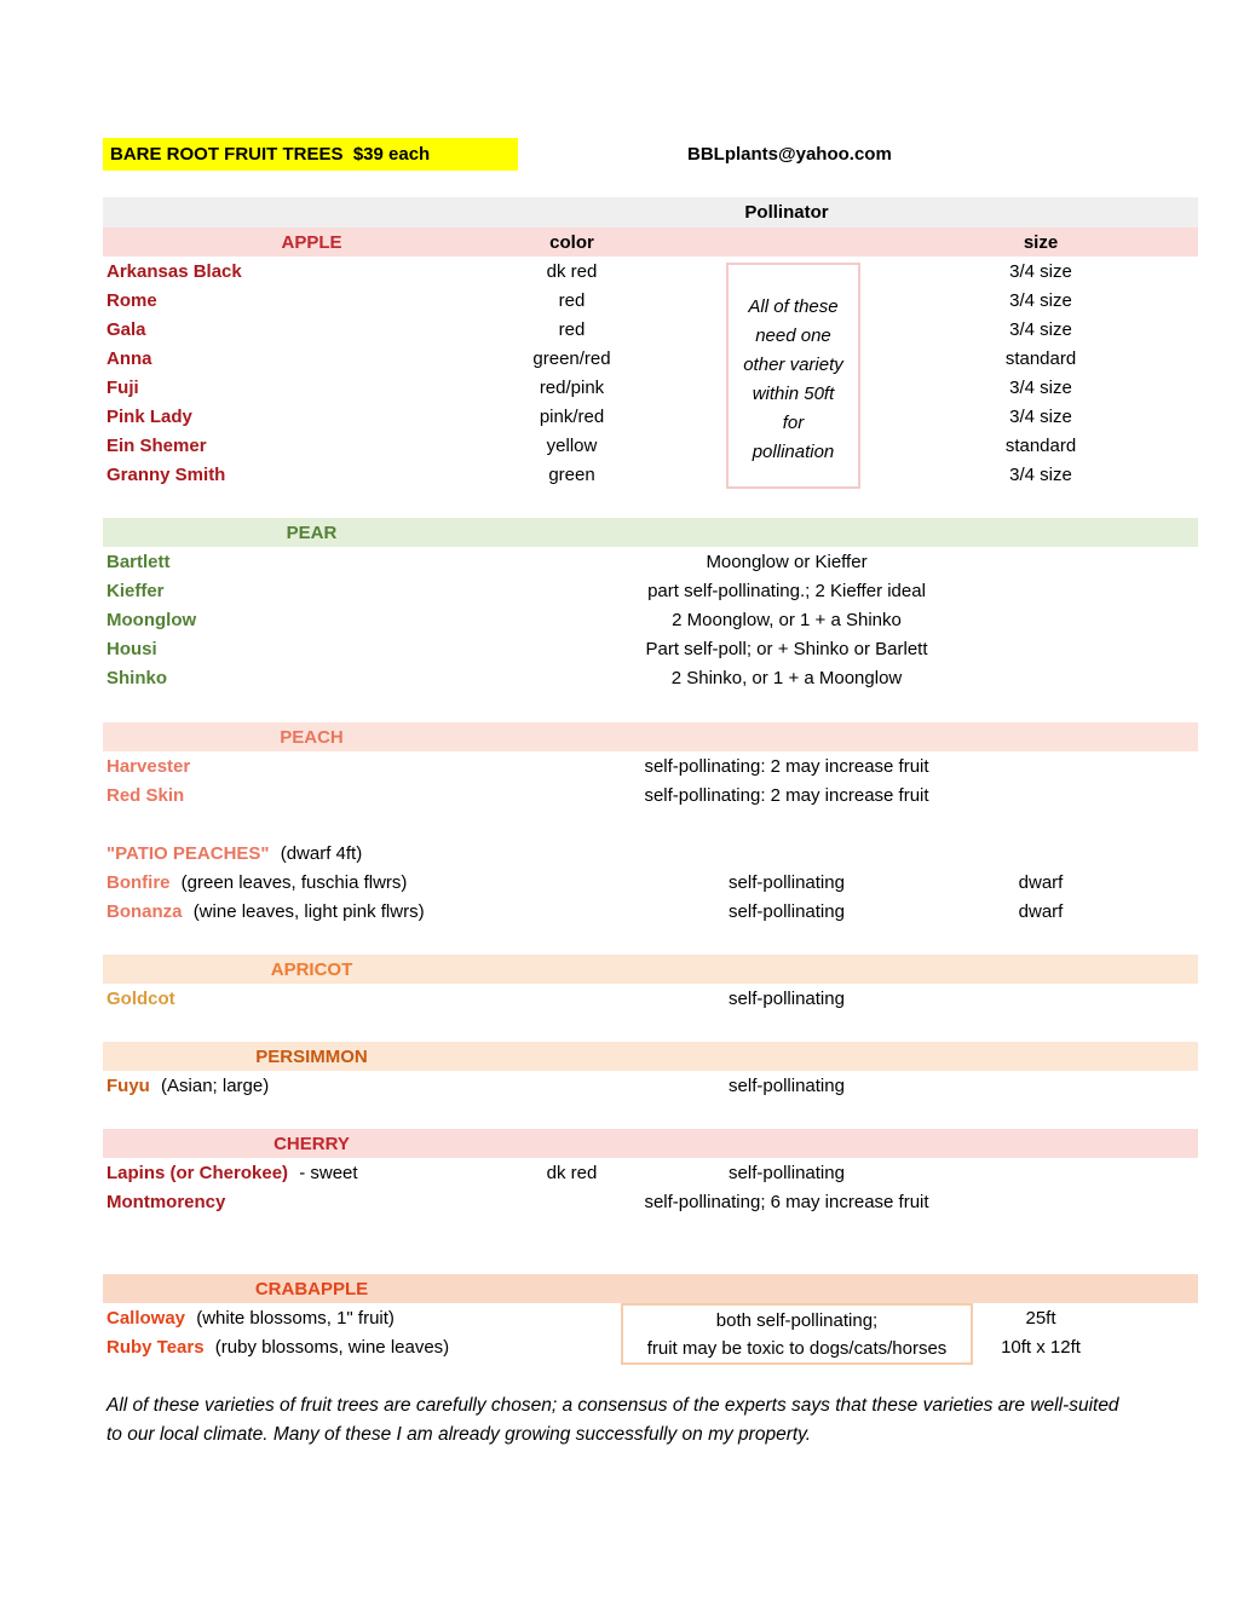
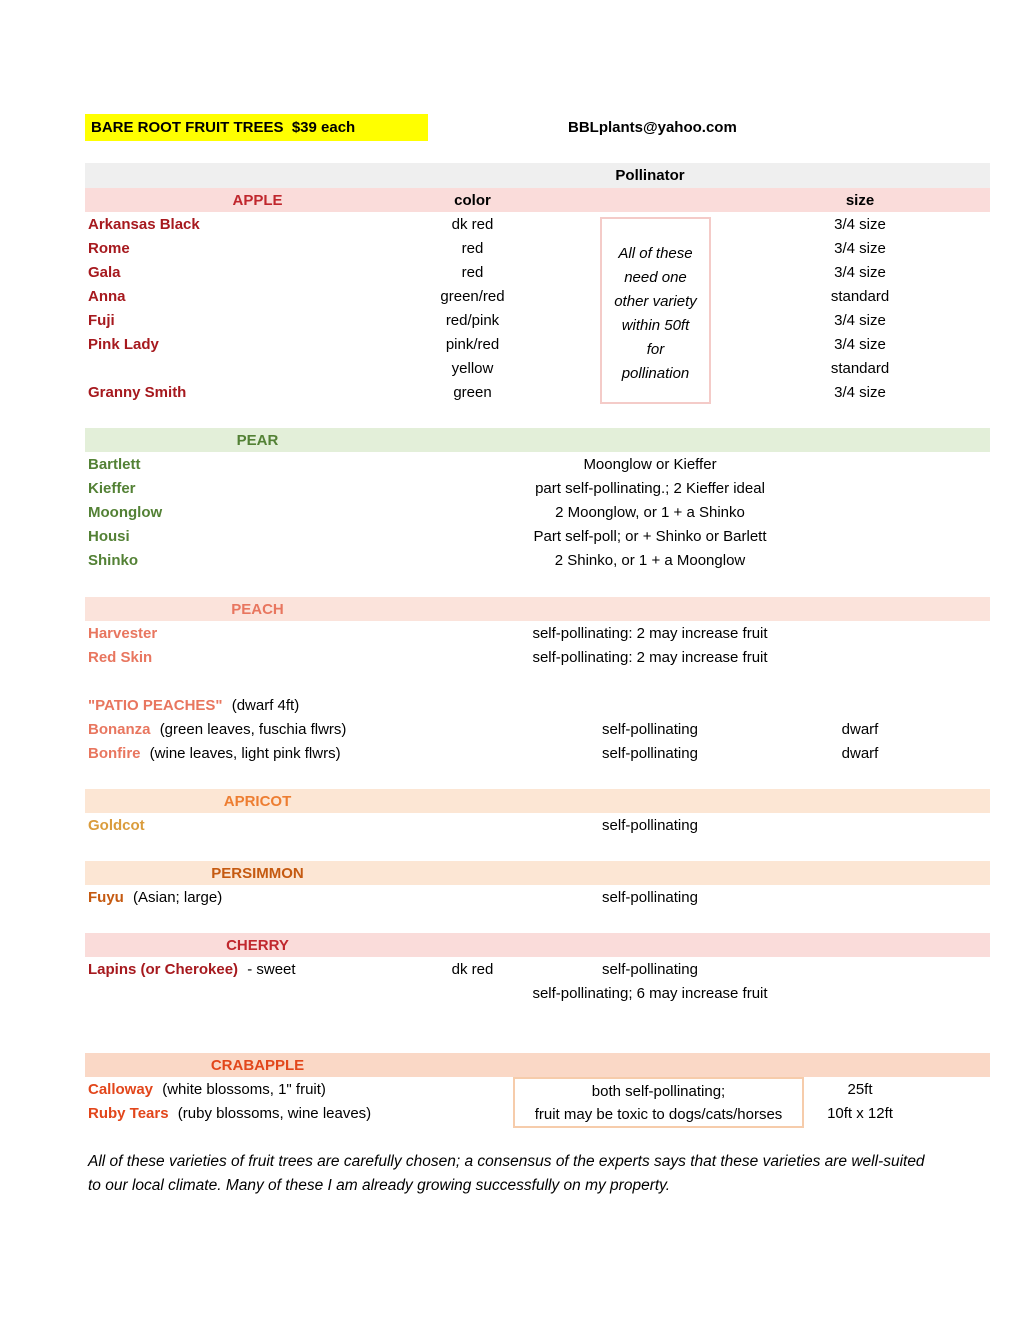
  BARE ROOT FRUIT TREES $39 each
  BBLplants@yahoo.com
  Pollinator
  APPLE
  color
  size
  Arkansas Black
  dk red
  3/4 size
  Rome
  red
  3/4 size
  Gala
  red
  3/4 size
  Anna
  green/red
  standard
  Fuji
  red/pink
  3/4 size
  Pink Lady
  pink/red
  3/4 size
- Ein Shemer
  yellow
  standard
  Granny Smith
  green
  3/4 size
  All of these
  need one
  other variety
  within 50ft
  for
  pollination
  PEAR
  Bartlett
  Moonglow or Kieffer
  Kieffer
  part self-pollinating.; 2 Kieffer ideal
  Moonglow
  2 Moonglow, or 1 + a Shinko
  Housi
  Part self-poll; or + Shinko or Barlett
  Shinko
  2 Shinko, or 1 + a Moonglow
  PEACH
  Harvester
  self-pollinating: 2 may increase fruit
  Red Skin
  self-pollinating: 2 may increase fruit
  "PATIO PEACHES" (dwarf 4ft)
- Bonfire (green leaves, fuschia flwrs)
+ Bonanza (green leaves, fuschia flwrs)
  self-pollinating
  dwarf
- Bonanza (wine leaves, light pink flwrs)
+ Bonfire (wine leaves, light pink flwrs)
  self-pollinating
  dwarf
  APRICOT
  Goldcot
  self-pollinating
  PERSIMMON
  Fuyu (Asian; large)
  self-pollinating
  CHERRY
  Lapins (or Cherokee) - sweet
  dk red
  self-pollinating
- Montmorency
  self-pollinating; 6 may increase fruit
  CRABAPPLE
  Calloway (white blossoms, 1" fruit)
  25ft
  Ruby Tears (ruby blossoms, wine leaves)
  10ft x 12ft
  both self-pollinating;
  fruit may be toxic to dogs/cats/horses
  All of these varieties of fruit trees are carefully chosen; a consensus of the experts says that these varieties are well-suited to our local climate. Many of these I am already growing successfully on my property.
